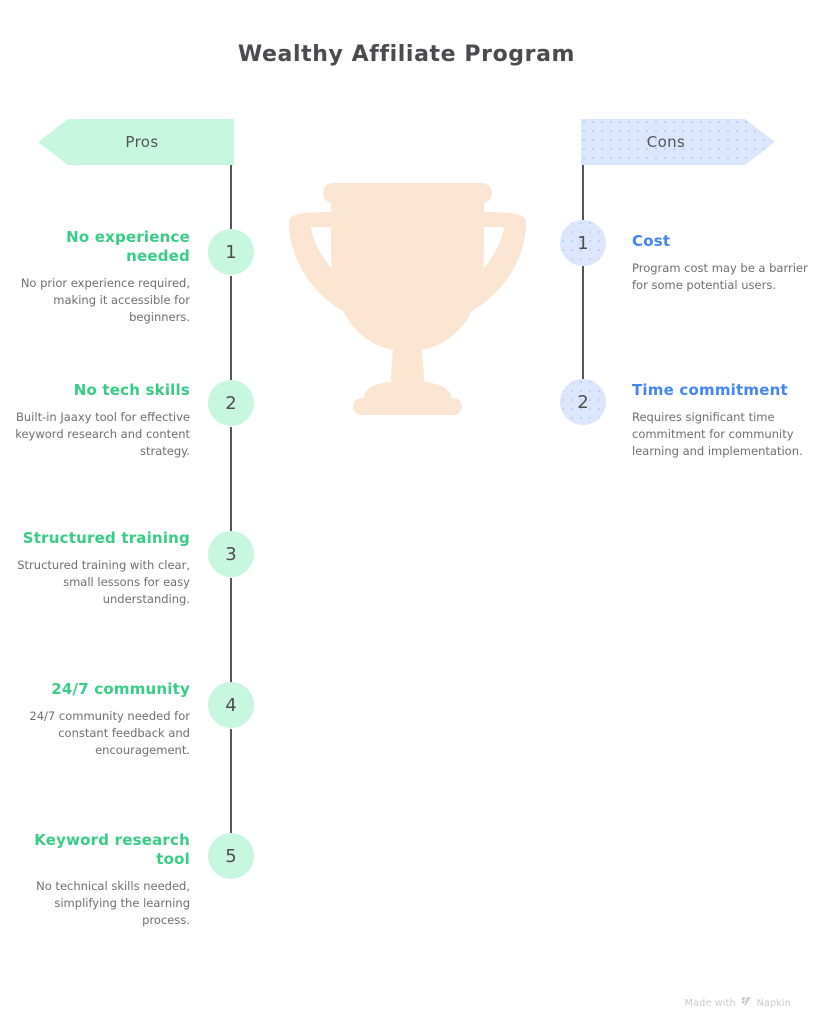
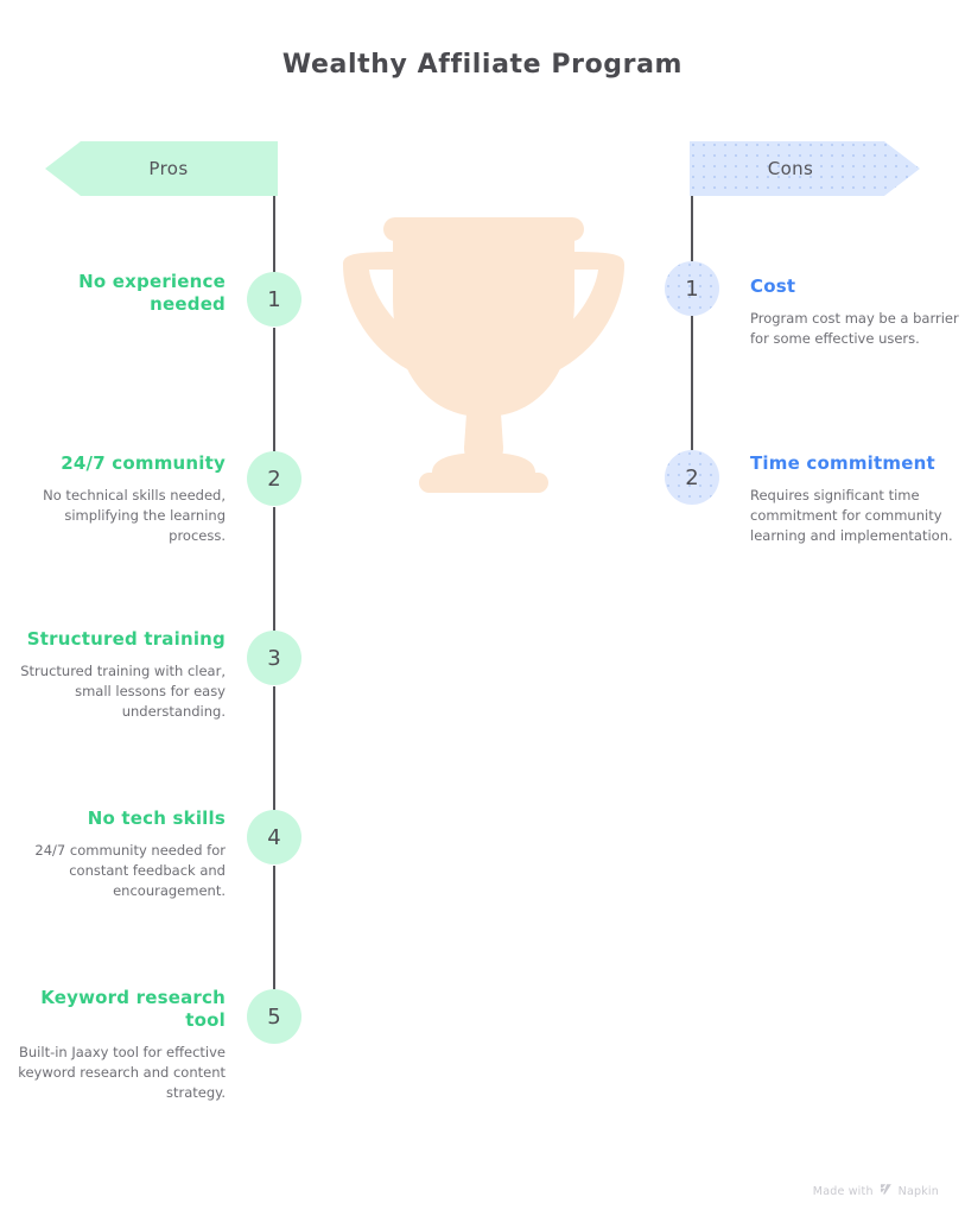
  Wealthy Affiliate Program
  Pros
  Cons
  1
  2
  3
  4
  5
  1
  2
  No experience needed
- No prior experience required, making it accessible for beginners.
- No tech skills
+ 24/7 community
- Built-in Jaaxy tool for effective keyword research and content strategy.
+ No technical skills needed, simplifying the learning process.
  Structured training
  Structured training with clear, small lessons for easy understanding.
- 24/7 community
+ No tech skills
  24/7 community needed for constant feedback and encouragement.
  Keyword research tool
- No technical skills needed, simplifying the learning process.
+ Built-in Jaaxy tool for effective keyword research and content strategy.
  Cost
- Program cost may be a barrier for some potential users.
+ Program cost may be a barrier for some effective users.
  Time commitment
  Requires significant time commitment for community learning and implementation.
  Made with
  Napkin
